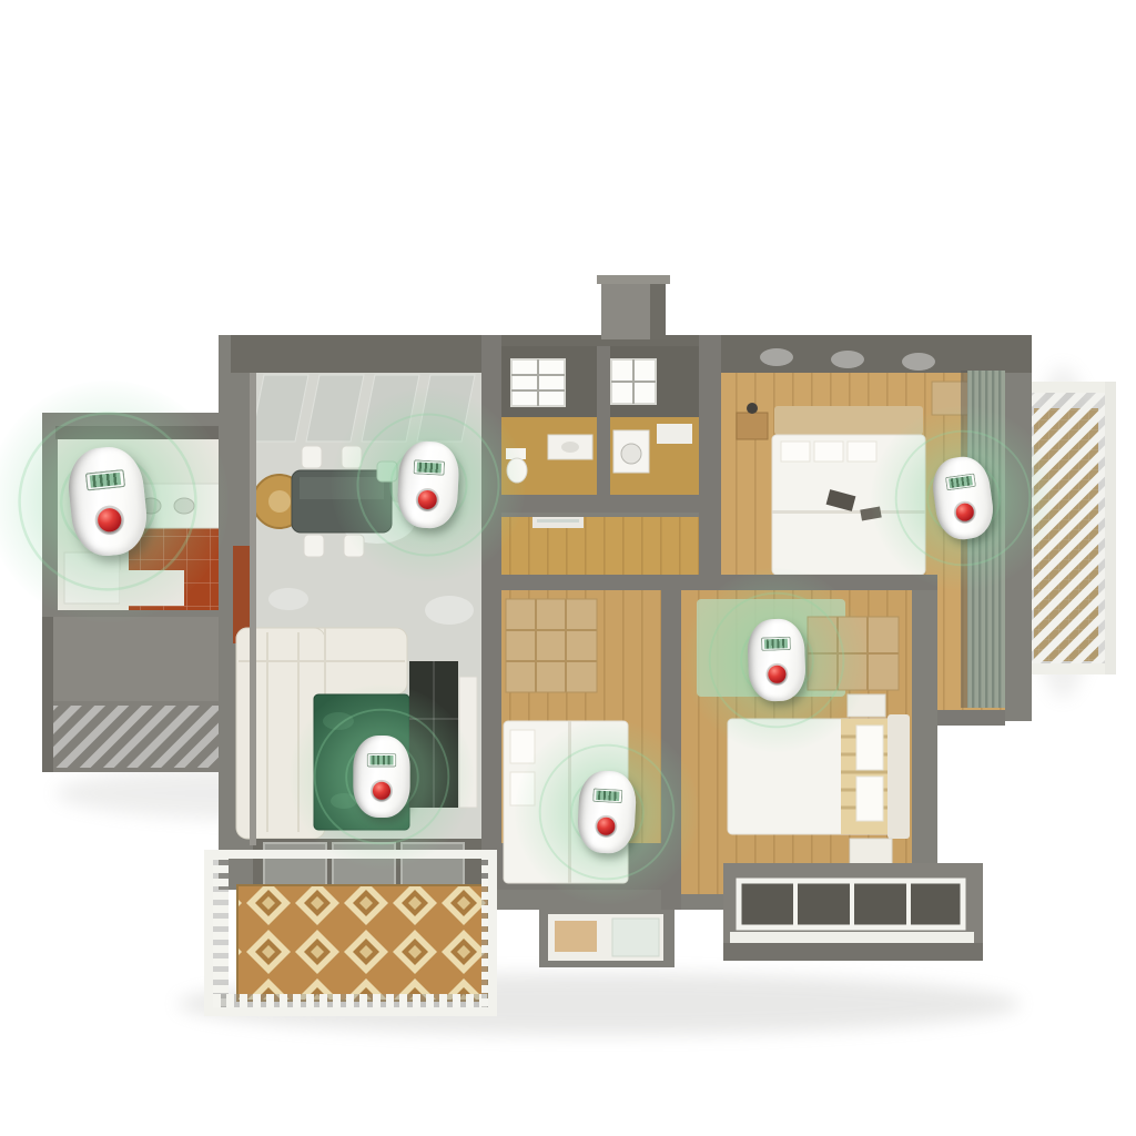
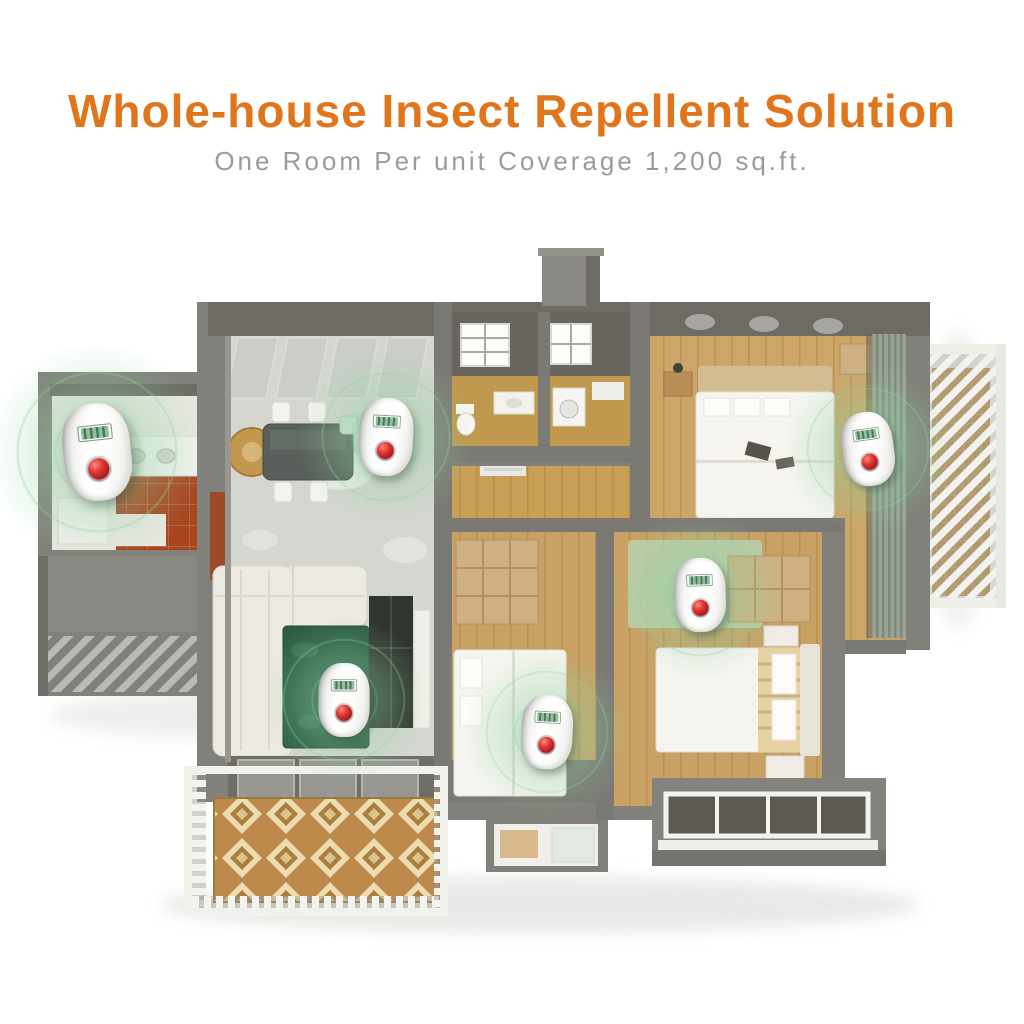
+ Whole-house Insect Repellent Solution
+ One Room Per unit Coverage 1,200 sq.ft.
